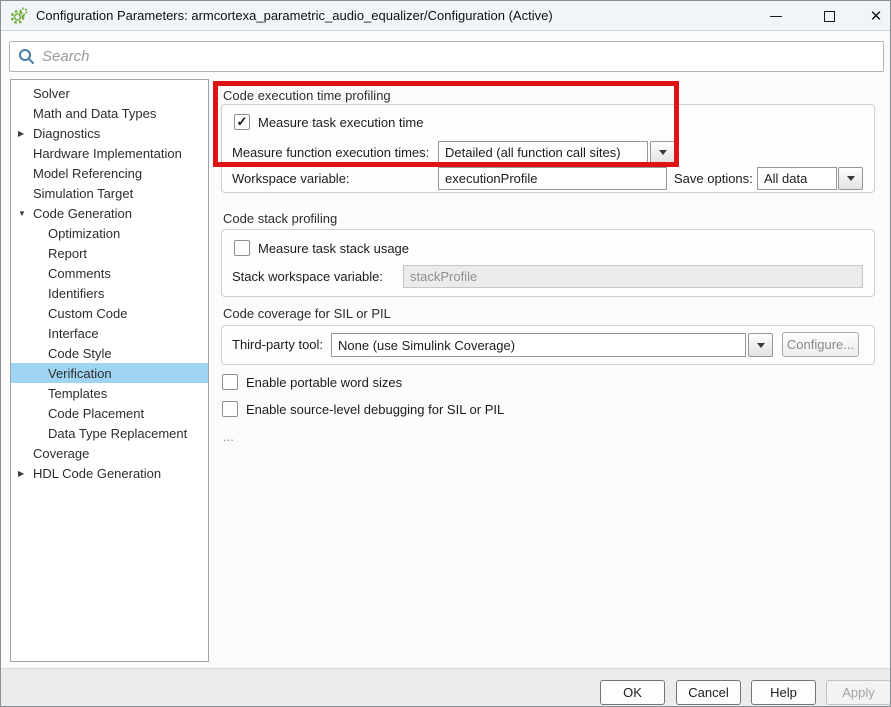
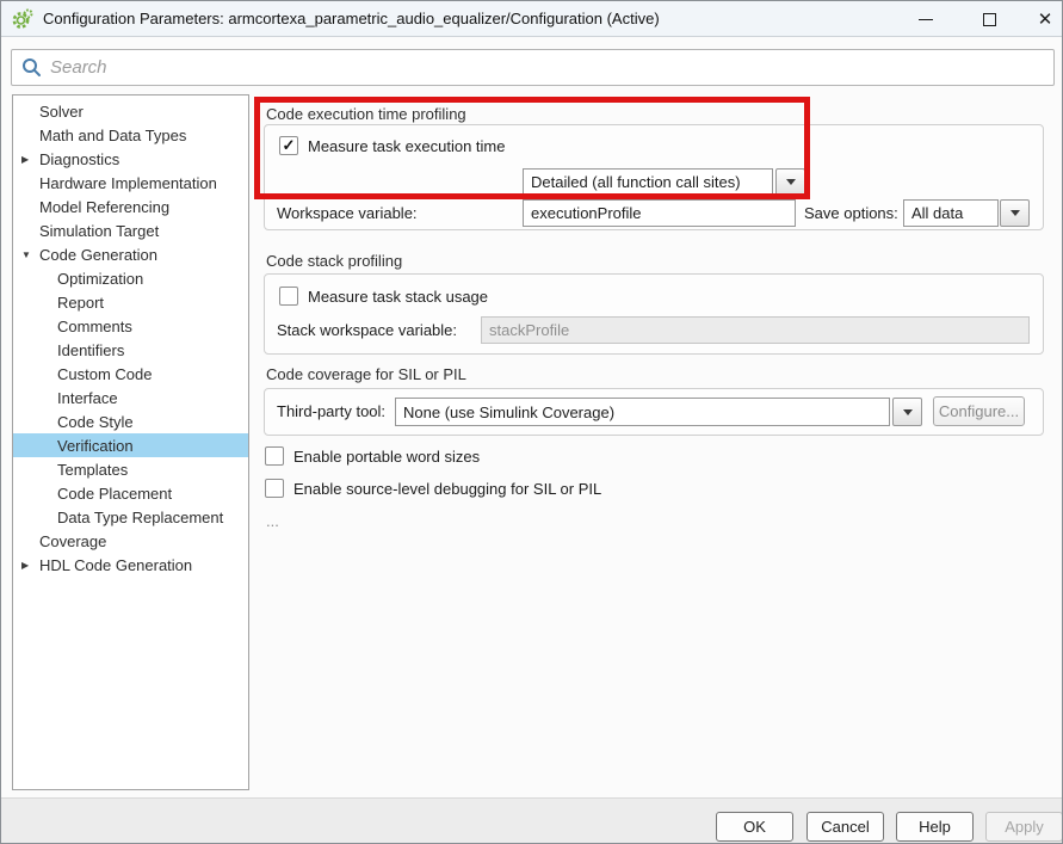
  Configuration Parameters: armcortexa_parametric_audio_equalizer/Configuration (Active)
  ✕
  Search
  Solver
  Math and Data Types
  ▶
  Diagnostics
  Hardware Implementation
  Model Referencing
  Simulation Target
  ▼
  Code Generation
  Optimization
  Report
  Comments
  Identifiers
  Custom Code
  Interface
  Code Style
  Verification
  Templates
  Code Placement
  Data Type Replacement
  Coverage
  ▶
  HDL Code Generation
  Code execution time profiling
  ✓
  Measure task execution time
- Measure function execution times:
  Detailed (all function call sites)
  Workspace variable:
  executionProfile
  Save options:
  All data
  Code stack profiling
  Measure task stack usage
  Stack workspace variable:
  stackProfile
  Code coverage for SIL or PIL
  Third-party tool:
  None (use Simulink Coverage)
  Configure...
  Enable portable word sizes
  Enable source-level debugging for SIL or PIL
  ...
  OK
  Cancel
  Help
  Apply
